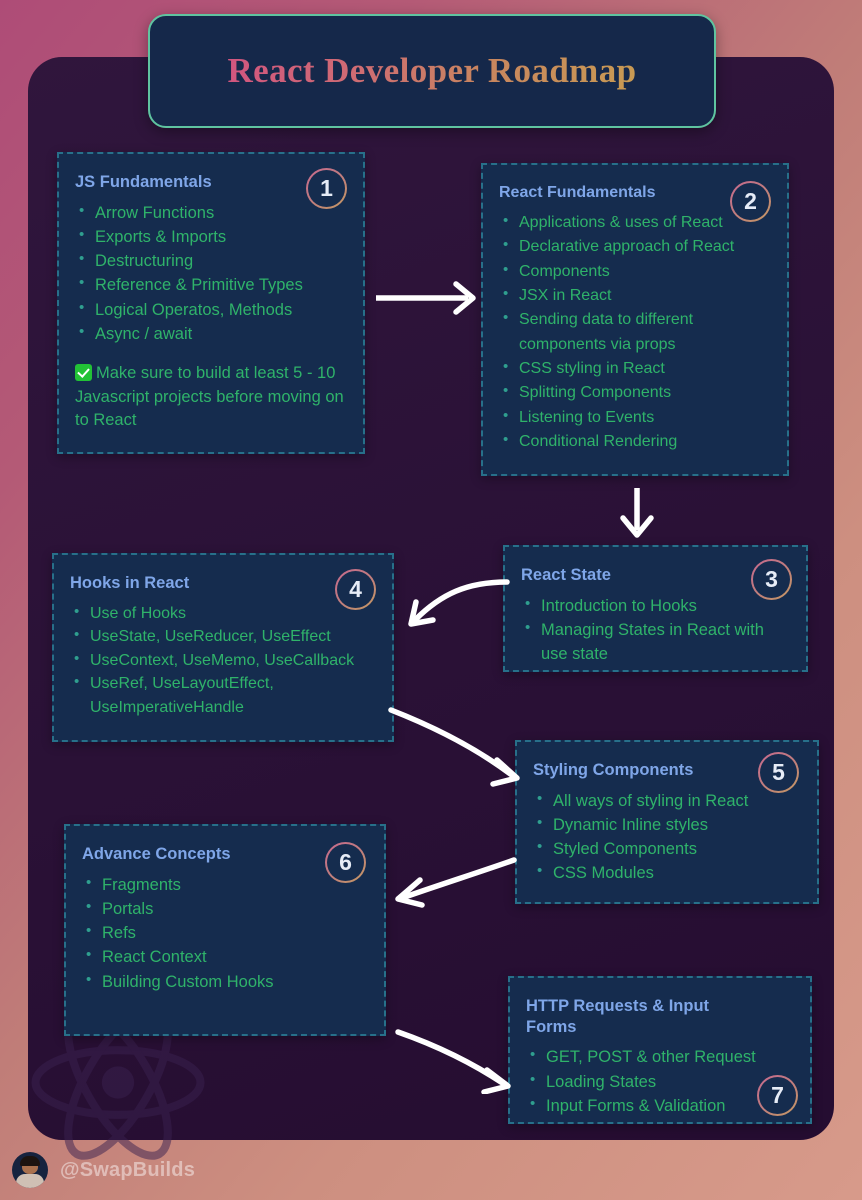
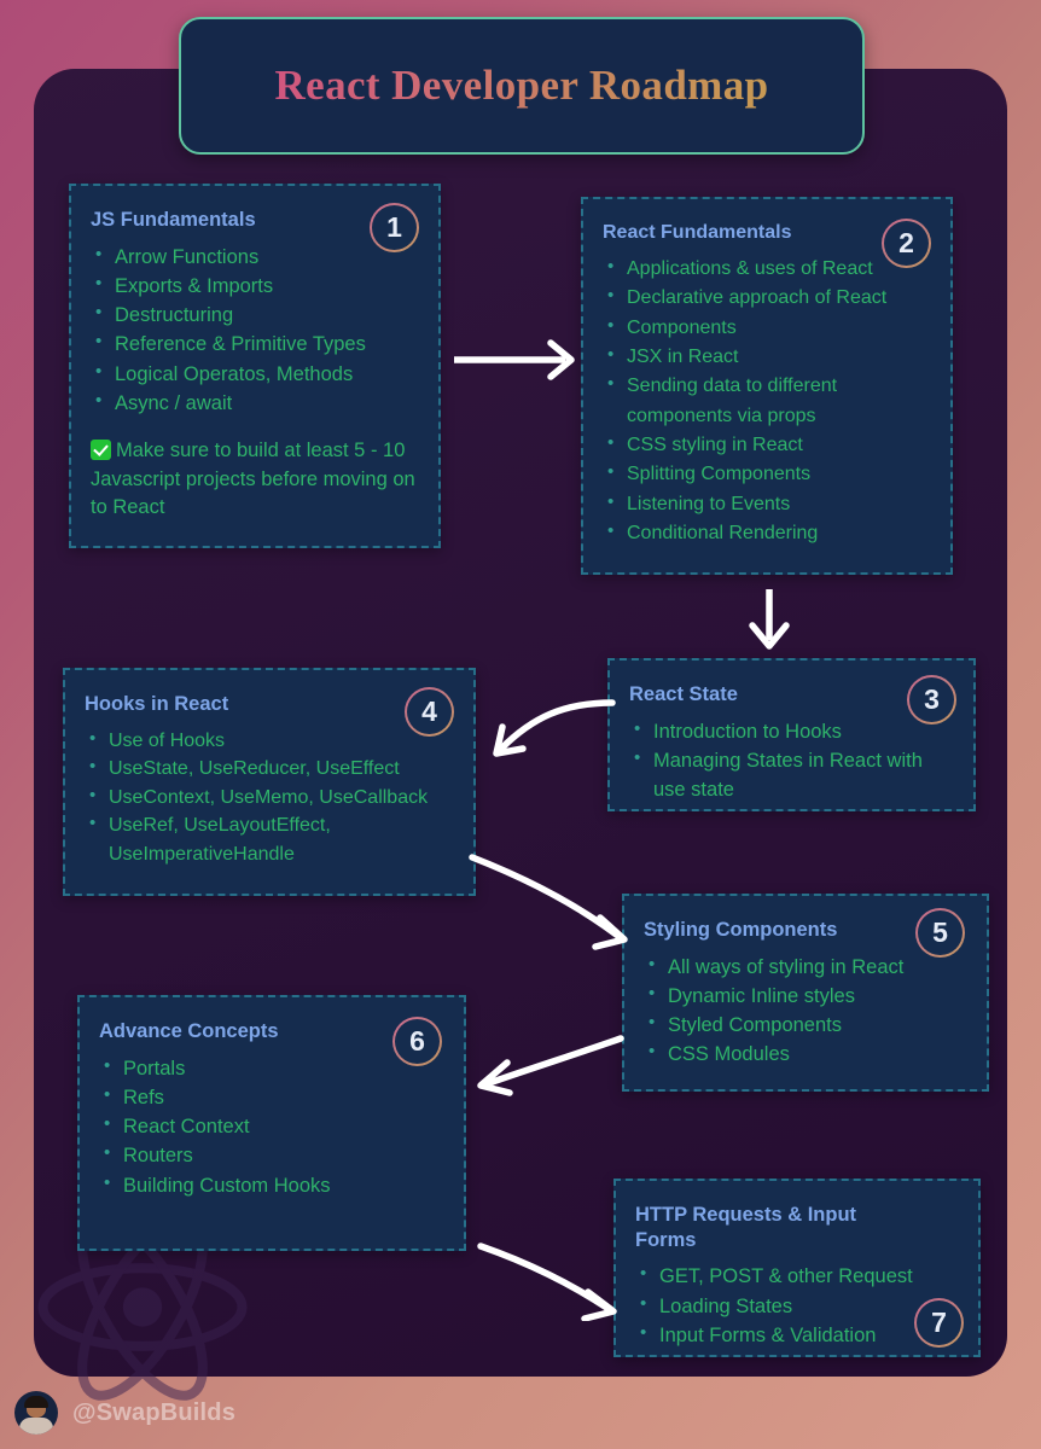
  React Developer Roadmap
  1
  JS Fundamentals
  Arrow Functions
  Exports & Imports
  Destructuring
  Reference & Primitive Types
  Logical Operatos, Methods
  Async / await
  Make sure to build at least 5 - 10 Javascript projects before moving on to React
  2
  React Fundamentals
  Applications & uses of React
  Declarative approach of React
  Components
  JSX in React
  Sending data to different components via props
  CSS styling in React
  Splitting Components
  Listening to Events
  Conditional Rendering
  3
  React State
  Introduction to Hooks
  Managing States in React with use state
  4
  Hooks in React
  Use of Hooks
  UseState, UseReducer, UseEffect
  UseContext, UseMemo, UseCallback
  UseRef, UseLayoutEffect, UseImperativeHandle
  5
  Styling Components
  All ways of styling in React
  Dynamic Inline styles
  Styled Components
  CSS Modules
  6
  Advance Concepts
- Fragments
  Portals
  Refs
  React Context
+ Routers
  Building Custom Hooks
  7
  HTTP Requests & Input Forms
  GET, POST & other Request
  Loading States
  Input Forms & Validation
  @SwapBuilds
